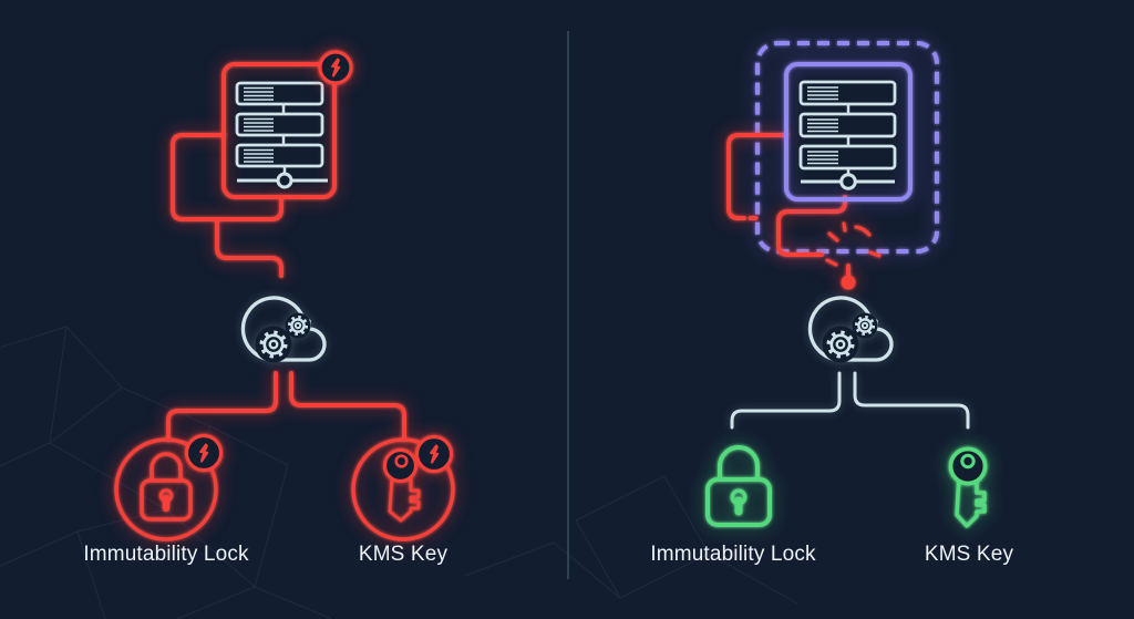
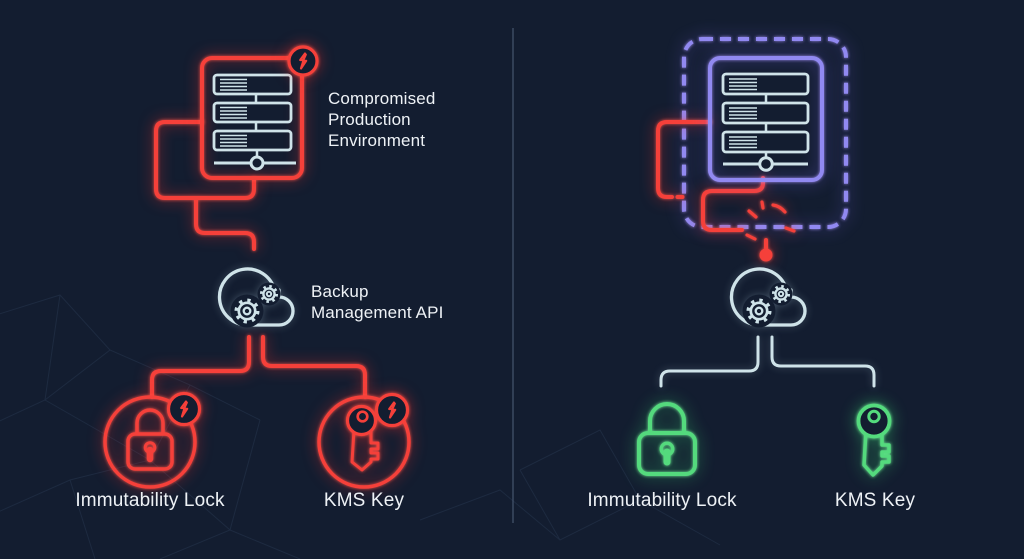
+ Compromised
+ Production
+ Environment
+ Backup
+ Management API
  Immutability Lock
  KMS Key
  Immutability Lock
  KMS Key
